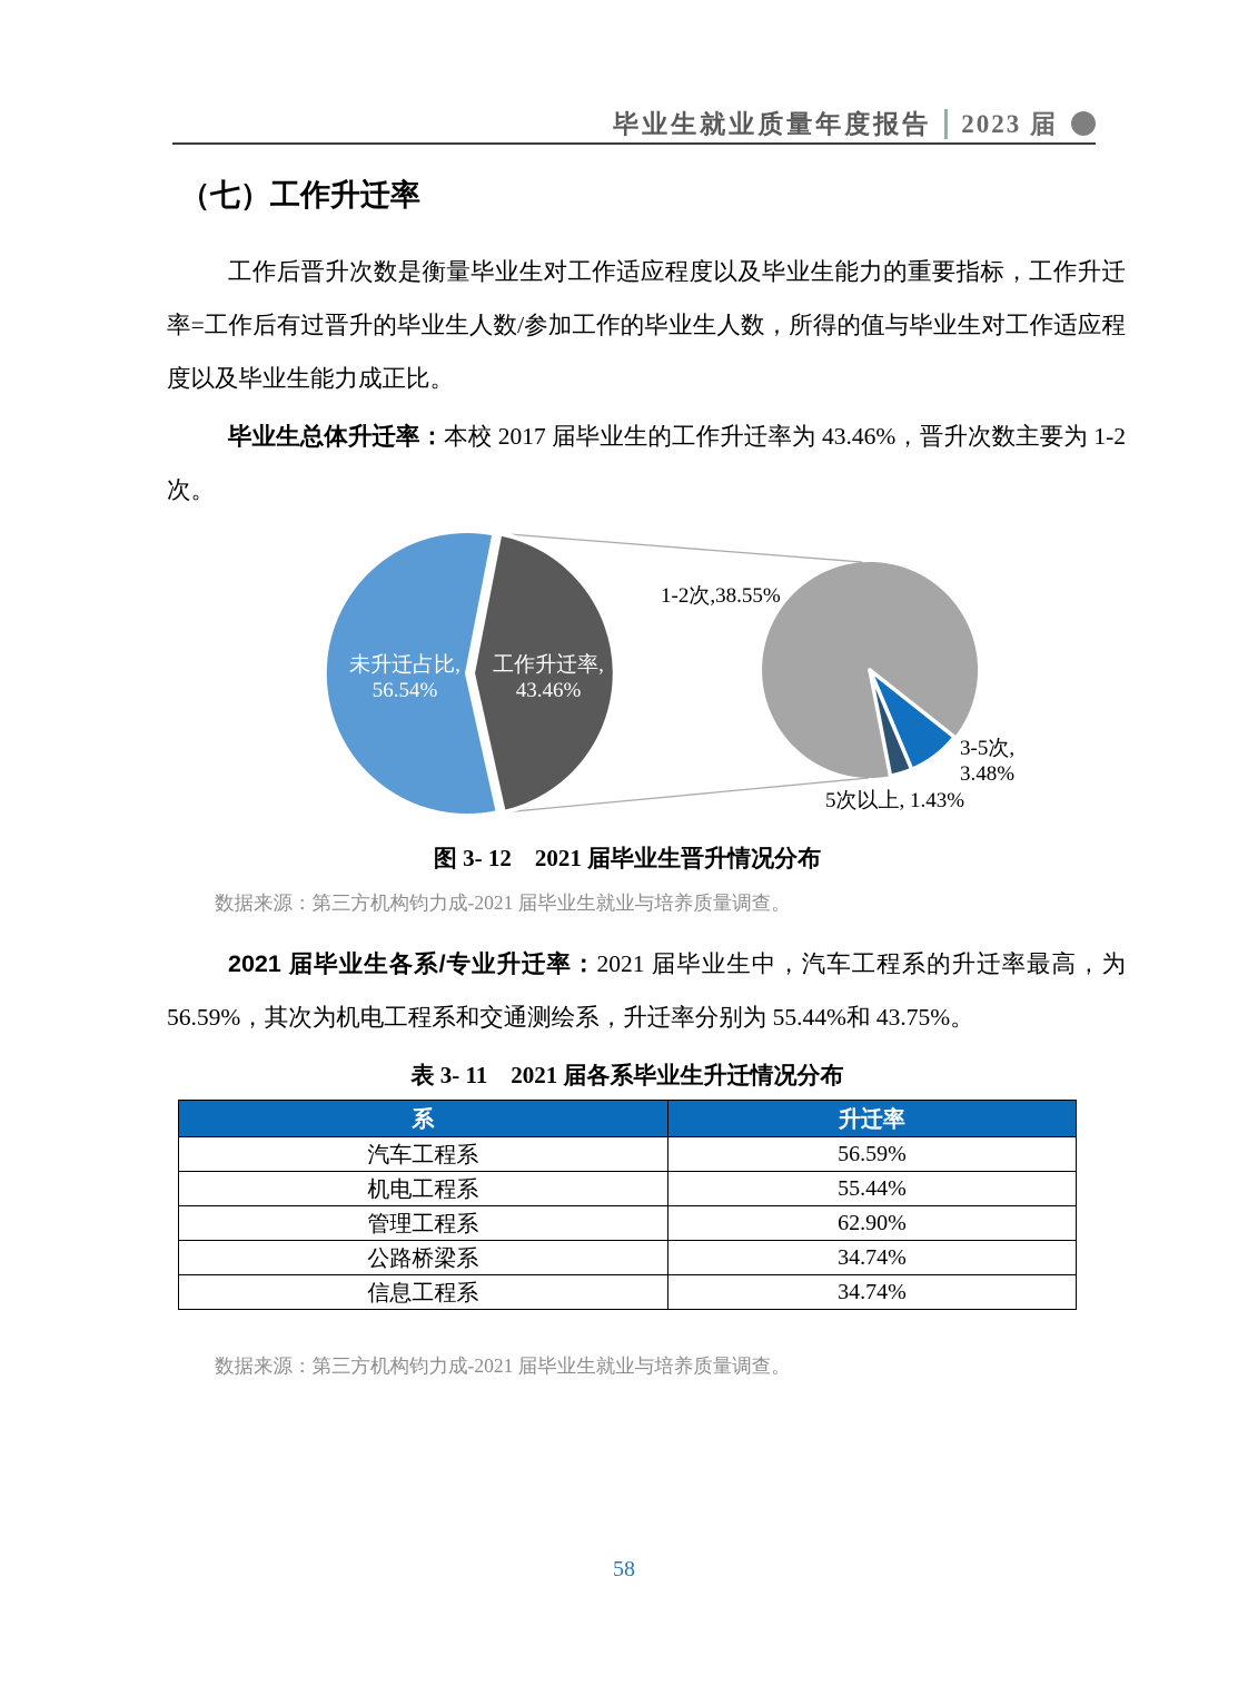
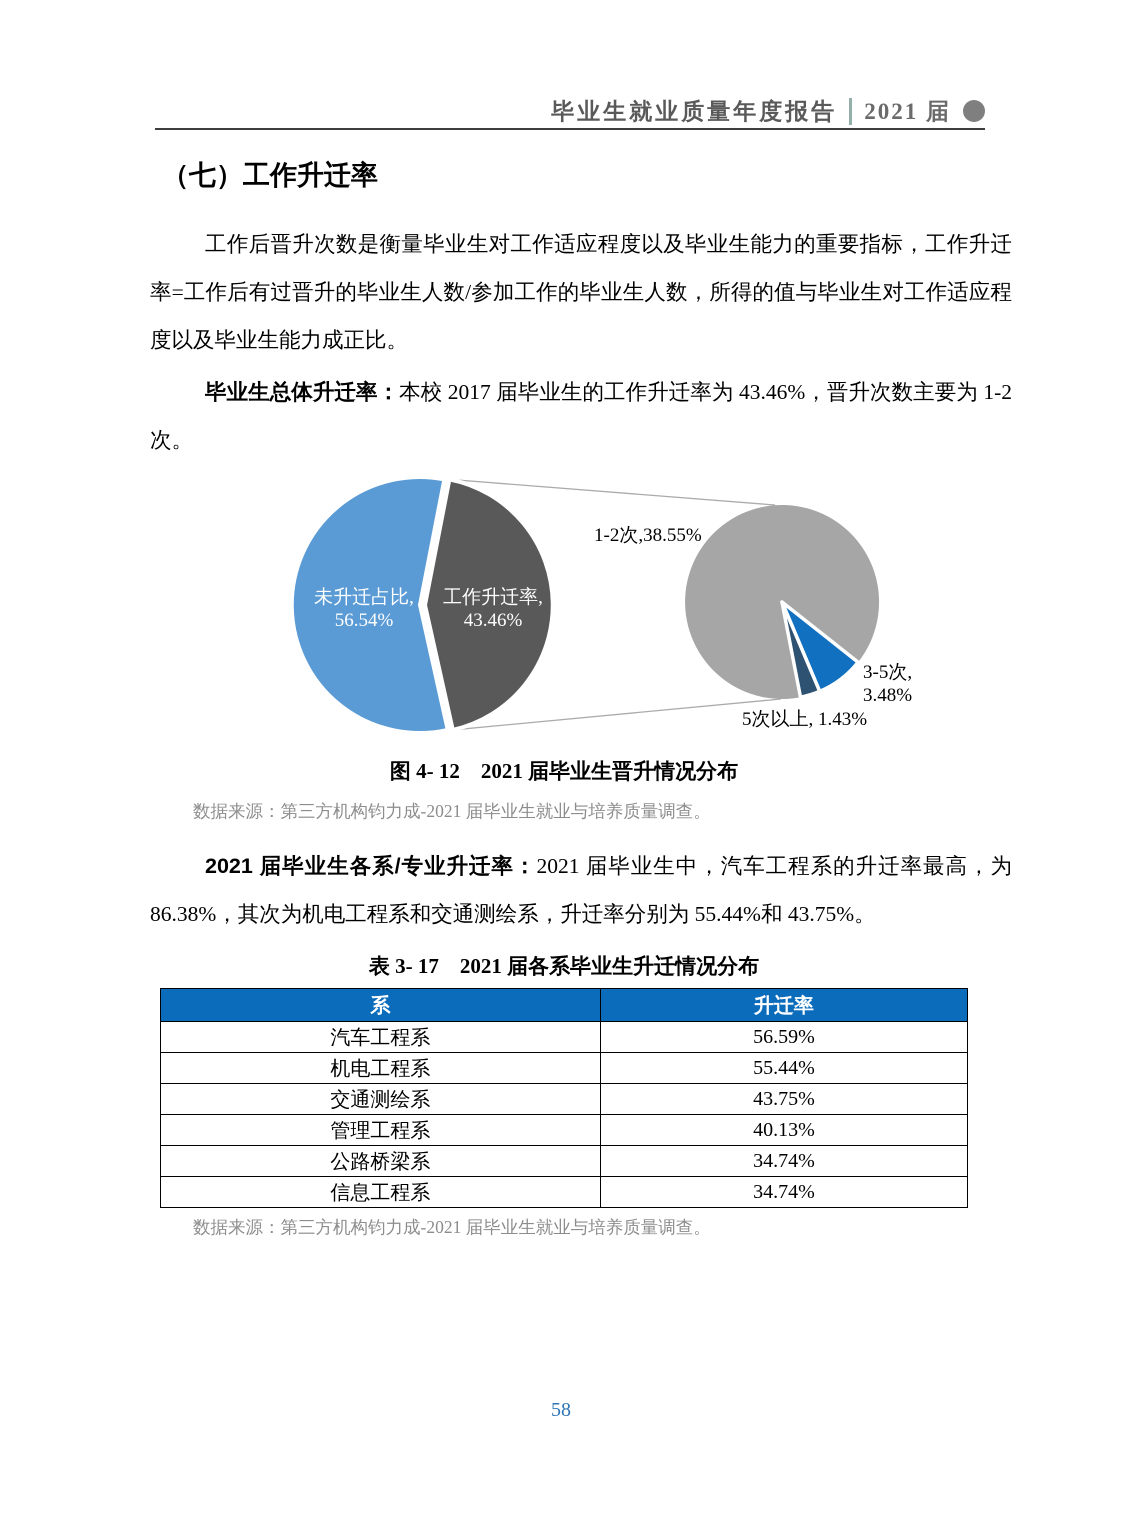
  毕业生就业质量年度报告
- 2023 届
+ 2021 届
  （七）工作升迁率
  工作后晋升次数是衡量毕业生对工作适应程度以及毕业生能力的重要指标，工作升迁率=工作后有过晋升的毕业生人数/参加工作的毕业生人数，所得的值与毕业生对工作适应程度以及毕业生能力成正比。
  毕业生总体升迁率：本校 2017 届毕业生的工作升迁率为 43.46%，晋升次数主要为 1-2 次。
  未升迁占比,
  56.54%
  工作升迁率,
  43.46%
  1-2次,38.55%
  3-5次,
  3.48%
  5次以上, 1.43%
- 图 3- 12 2021 届毕业生晋升情况分布
+ 图 4- 12 2021 届毕业生晋升情况分布
  数据来源：第三方机构钧力成-2021 届毕业生就业与培养质量调查。
- 2021 届毕业生各系/专业升迁率：2021 届毕业生中，汽车工程系的升迁率最高，为 56.59%，其次为机电工程系和交通测绘系，升迁率分别为 55.44%和 43.75%。
+ 2021 届毕业生各系/专业升迁率：2021 届毕业生中，汽车工程系的升迁率最高，为 86.38%，其次为机电工程系和交通测绘系，升迁率分别为 55.44%和 43.75%。
- 表 3- 11 2021 届各系毕业生升迁情况分布
+ 表 3- 17 2021 届各系毕业生升迁情况分布
  系	升迁率
  汽车工程系	56.59%
  机电工程系	55.44%
+ 交通测绘系	43.75%
- 管理工程系	62.90%
+ 管理工程系	40.13%
  公路桥梁系	34.74%
  信息工程系	34.74%
  数据来源：第三方机构钧力成-2021 届毕业生就业与培养质量调查。
  58
